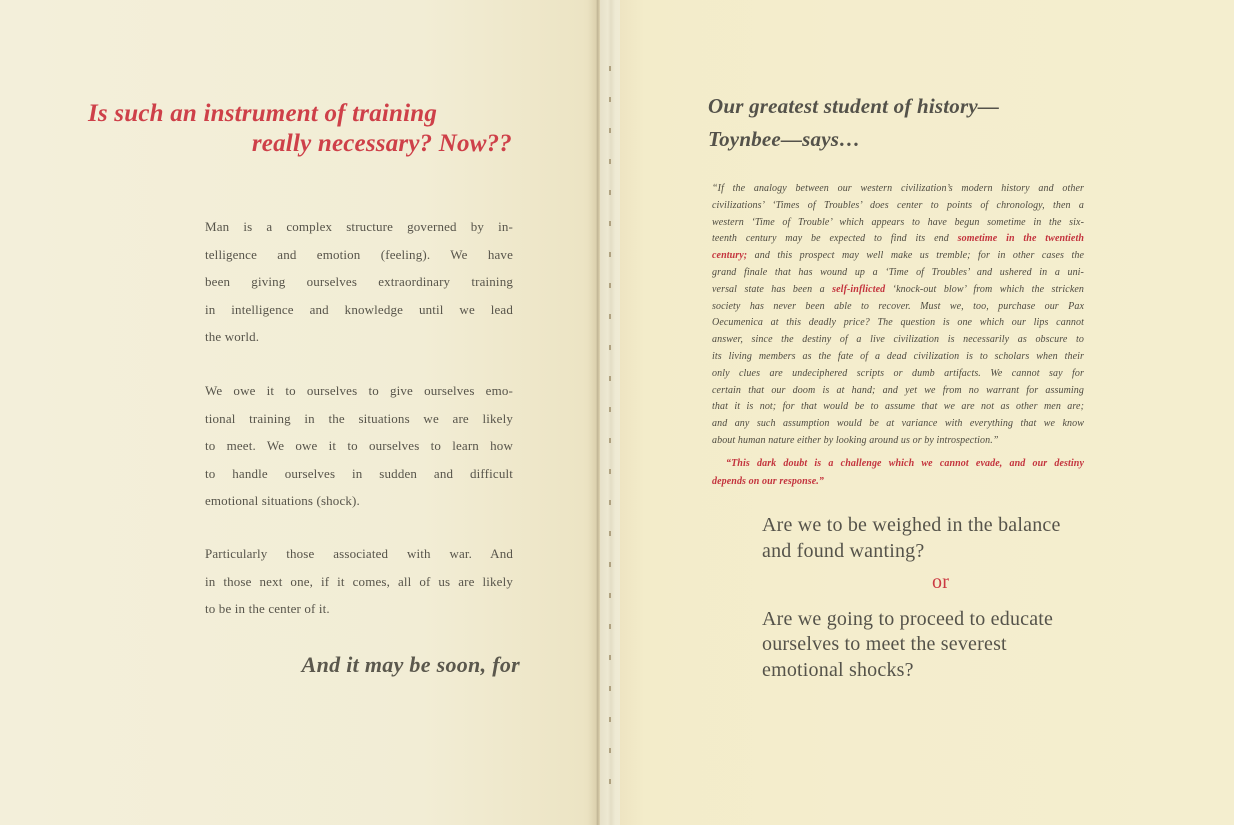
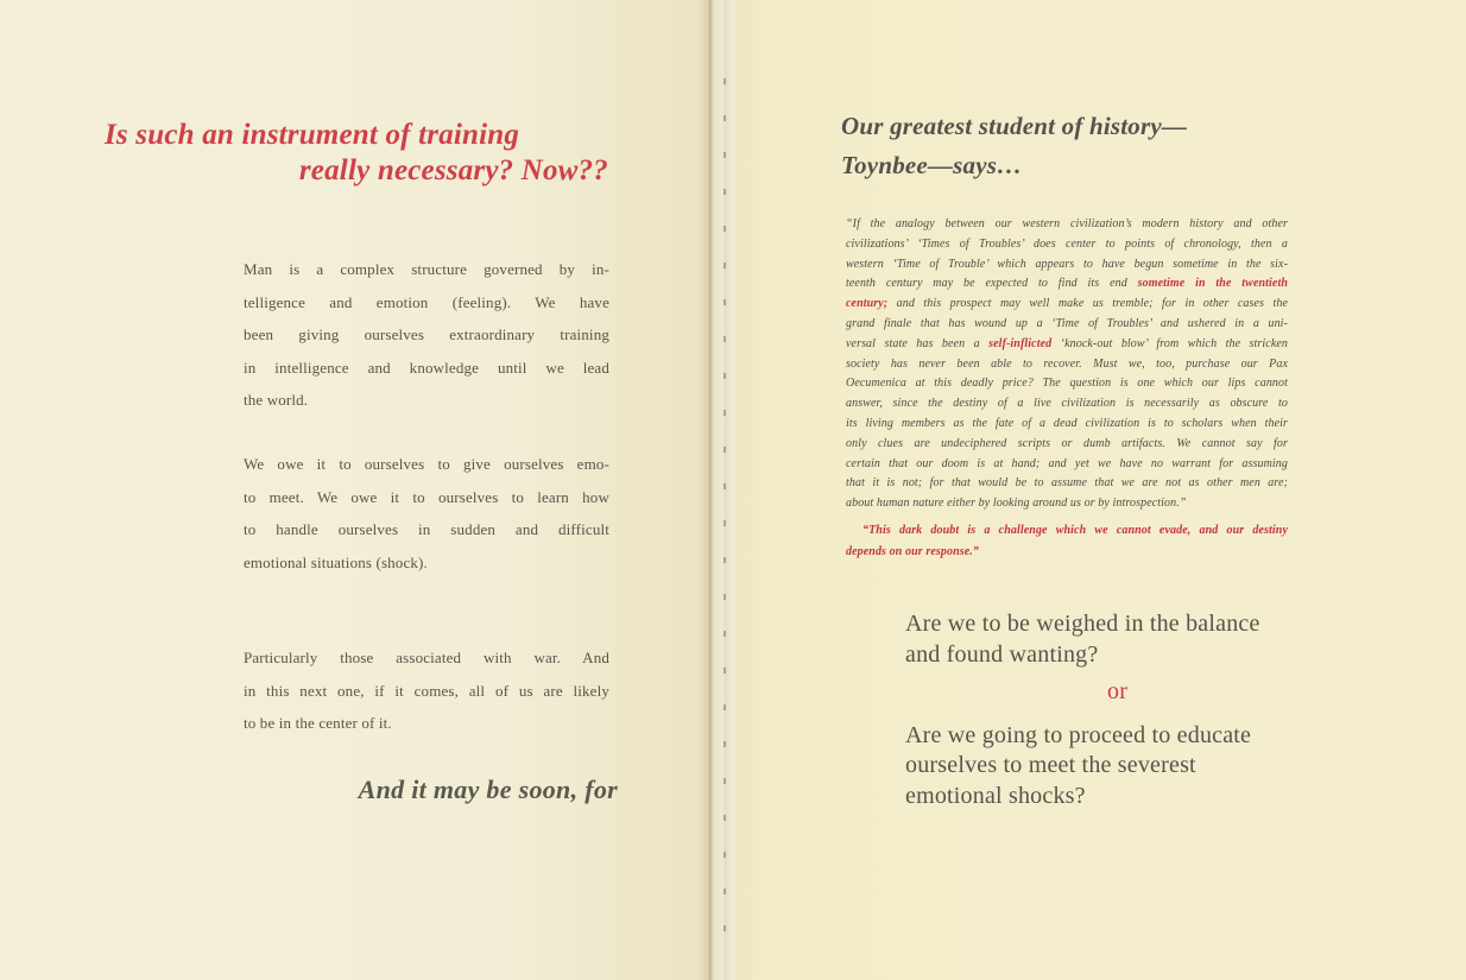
  Is such an instrument of training
  really necessary? Now??
  Man is a complex structure governed by in-
  telligence and emotion (feeling). We have
  been giving ourselves extraordinary training
  in intelligence and knowledge until we lead
  the world.
  We owe it to ourselves to give ourselves emo-
- tional training in the situations we are likely
  to meet. We owe it to ourselves to learn how
  to handle ourselves in sudden and difficult
  emotional situations (shock).
  Particularly those associated with war. And
- in those next one, if it comes, all of us are likely
+ in this next one, if it comes, all of us are likely
  to be in the center of it.
  And it may be soon, for
  Our greatest student of history—
  Toynbee—says…
  “If the analogy between our western civilization’s modern history and other
  civilizations’ ‘Times of Troubles’ does center to points of chronology, then a
  western ‘Time of Trouble’ which appears to have begun sometime in the six-
  teenth century may be expected to find its end sometime in the twentieth
  century; and this prospect may well make us tremble; for in other cases the
  grand finale that has wound up a ‘Time of Troubles’ and ushered in a uni-
  versal state has been a self-inflicted ‘knock-out blow’ from which the stricken
  society has never been able to recover. Must we, too, purchase our Pax
  Oecumenica at this deadly price? The question is one which our lips cannot
  answer, since the destiny of a live civilization is necessarily as obscure to
  its living members as the fate of a dead civilization is to scholars when their
  only clues are undeciphered scripts or dumb artifacts. We cannot say for
- certain that our doom is at hand; and yet we from no warrant for assuming
+ certain that our doom is at hand; and yet we have no warrant for assuming
  that it is not; for that would be to assume that we are not as other men are;
- and any such assumption would be at variance with everything that we know
  about human nature either by looking around us or by introspection.”
  “This dark doubt is a challenge which we cannot evade, and our destiny
  depends on our response.”
  Are we to be weighed in the balance
  and found wanting?
  or
  Are we going to proceed to educate
  ourselves to meet the severest
  emotional shocks?
